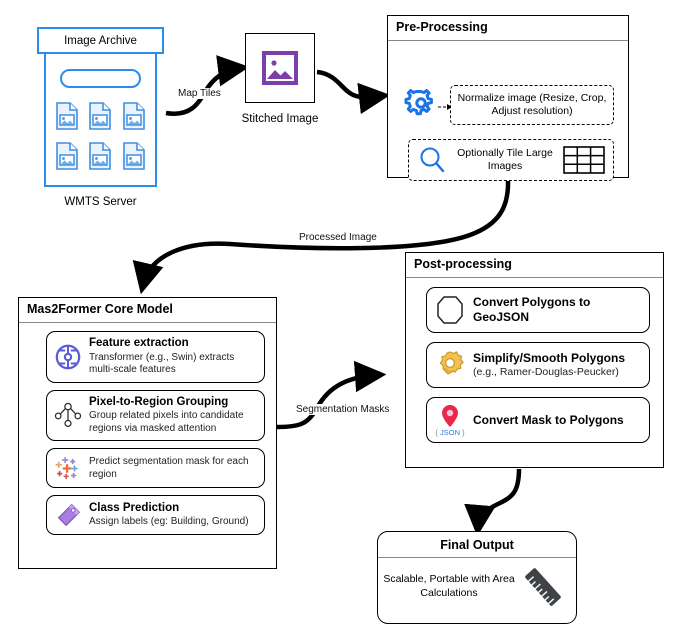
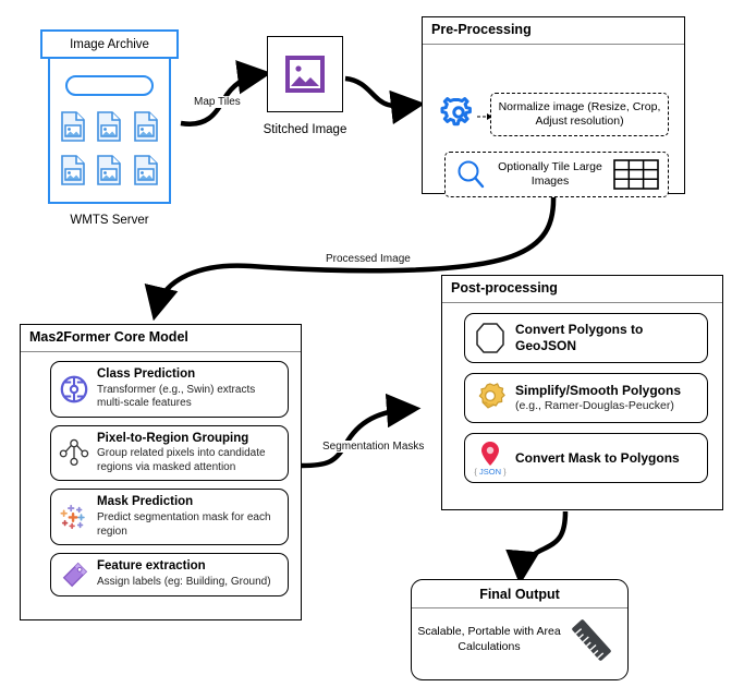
  Map Tiles
  Processed Image
  Segmentation Masks
  Image Archive
  WMTS Server
  Stitched Image
  Pre-Processing
  Normalize image (Resize, Crop, Adjust resolution)
  Optionally Tile Large Images
  Mas2Former Core Model
- Feature extraction
+ Class Prediction
  Transformer (e.g., Swin) extracts multi-scale features
  Pixel-to-Region Grouping
  Group related pixels into candidate regions via masked attention
+ Mask Prediction
  Predict segmentation mask for each region
- Class Prediction
+ Feature extraction
  Assign labels (eg: Building, Ground)
  Post-processing
  Convert Polygons to GeoJSON
  Simplify/Smooth Polygons
  (e.g., Ramer-Douglas-Peucker)
  { JSON }
  Convert Mask to Polygons
  Final Output
  Scalable, Portable with Area Calculations
